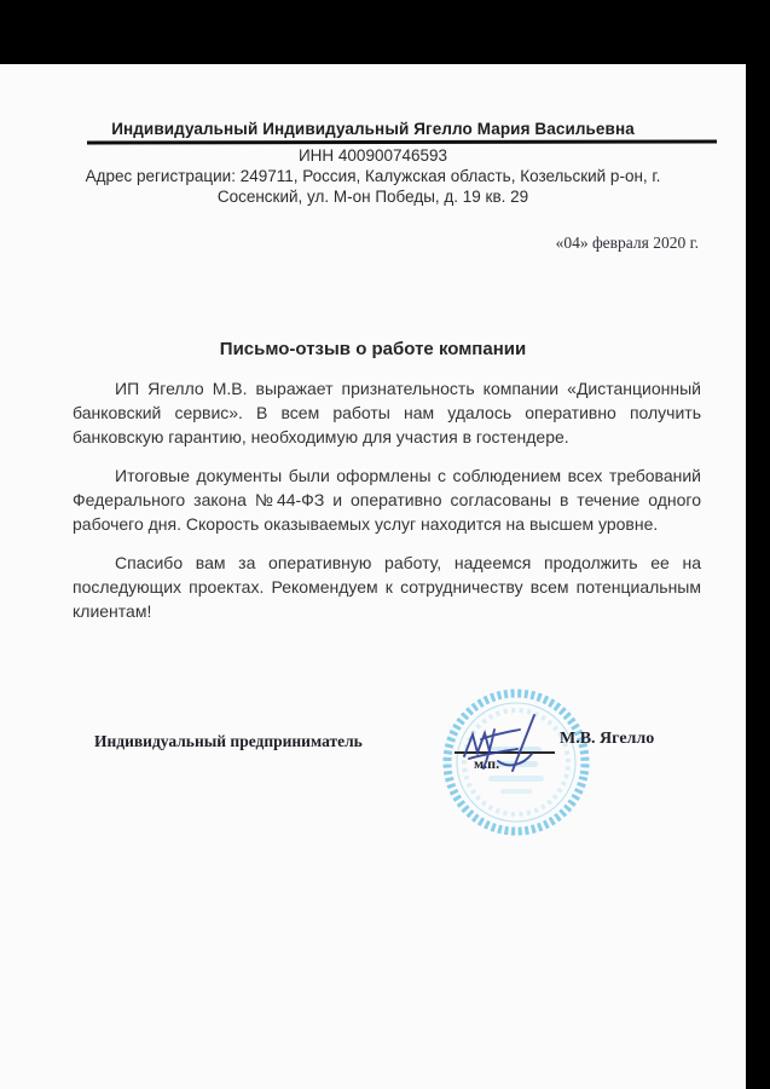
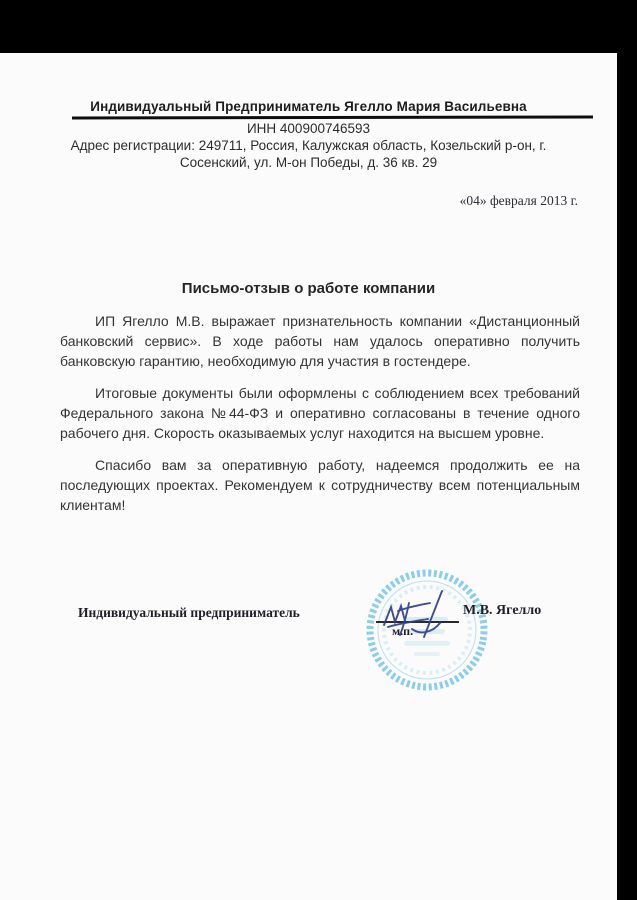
- Индивидуальный Индивидуальный Ягелло Мария Васильевна
+ Индивидуальный Предприниматель Ягелло Мария Васильевна
  ИНН 400900746593
  Адрес регистрации: 249711, Россия, Калужская область, Козельский р-он, г.
- Сосенский, ул. М-он Победы, д. 19 кв. 29
+ Сосенский, ул. М-он Победы, д. 36 кв. 29
- «04» февраля 2020 г.
+ «04» февраля 2013 г.
  Письмо-отзыв о работе компании
- ИП Ягелло М.В. выражает признательность компании «Дистанционный банковский сервис». В всем работы нам удалось оперативно получить банковскую гарантию, необходимую для участия в гостендере.
+ ИП Ягелло М.В. выражает признательность компании «Дистанционный банковский сервис». В ходе работы нам удалось оперативно получить банковскую гарантию, необходимую для участия в гостендере.
  Итоговые документы были оформлены с соблюдением всех требований Федерального закона №44-ФЗ и оперативно согласованы в течение одного рабочего дня. Скорость оказываемых услуг находится на высшем уровне.
  Спасибо вам за оперативную работу, надеемся продолжить ее на последующих проектах. Рекомендуем к сотрудничеству всем потенциальным клиентам!
  Индивидуальный предприниматель
  мп.
  М.В. Ягелло
